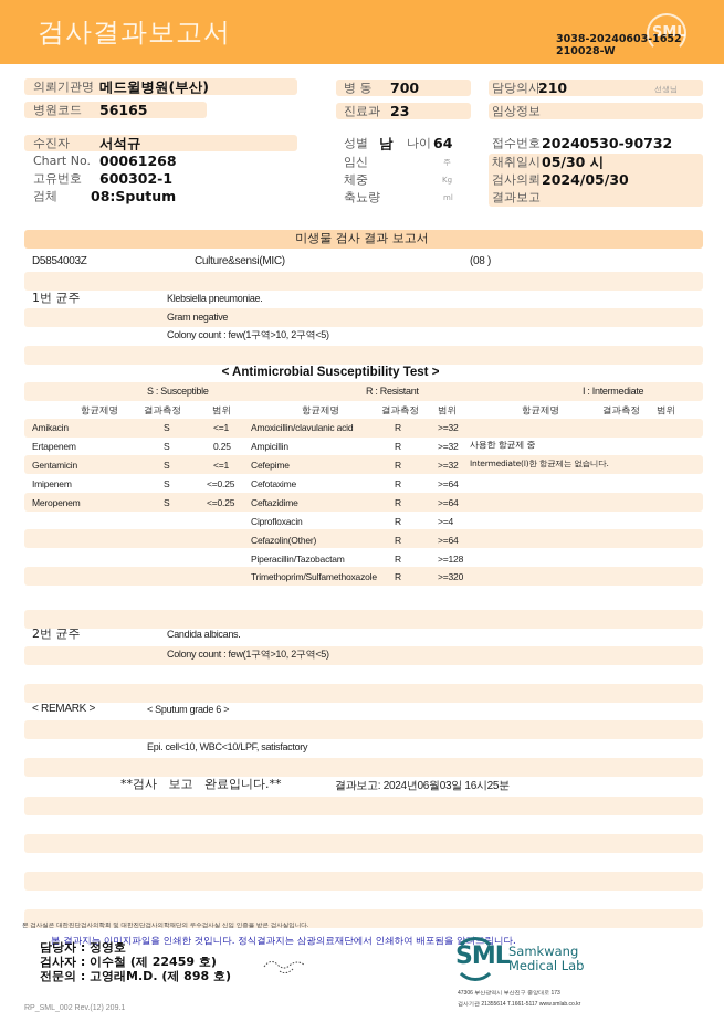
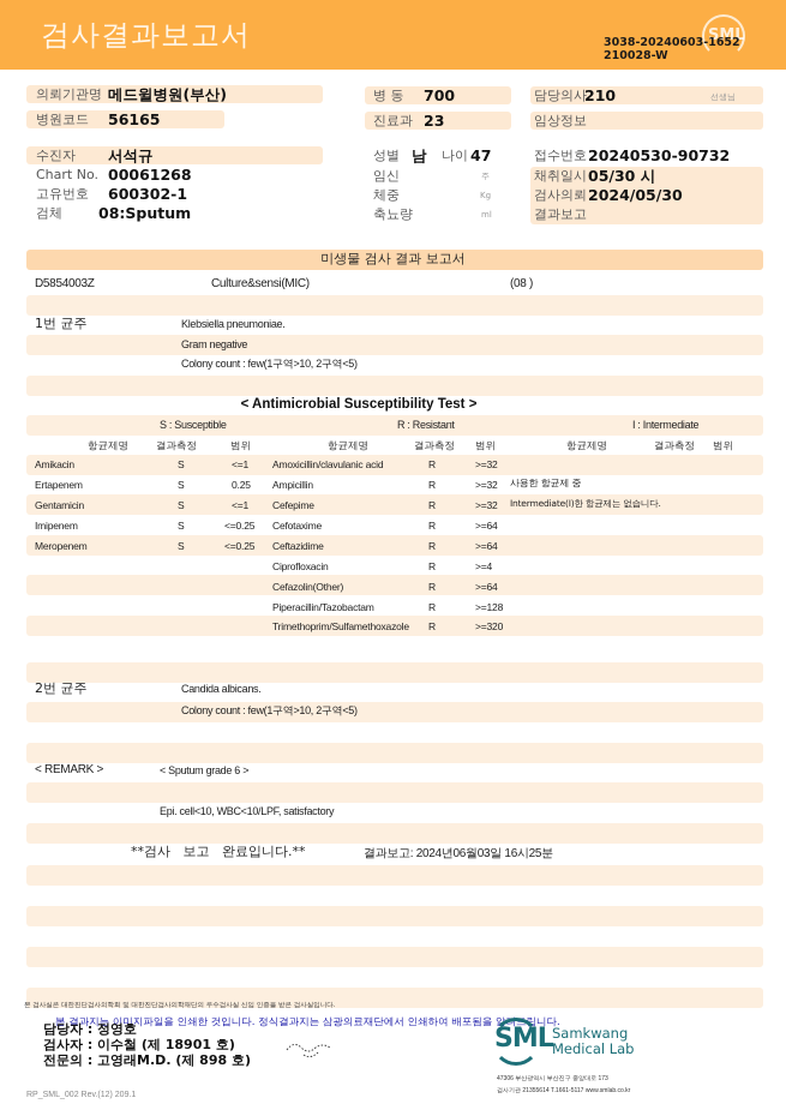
  검사결과보고서
  SML
  3038-20240603-1652
  210028-W
  의뢰기관명
  메드윌병원(부산)
  병원코드
  56165
  수진자
  서석규
  Chart No.
  00061268
  고유번호
  600302-1
  검체
  08:Sputum
  병 동
  700
  진료과
  23
  성별
  남
  나이
- 64
+ 47
  임신
  주
  체중
  Kg
  축뇨량
  ml
  담당의사
  210
  선생님
  임상정보
  접수번호
  20240530-90732
  채취일시
  05/30 시
  검사의뢰
  2024/05/30
  결과보고
  미생물 검사 결과 보고서
  D5854003Z
  Culture&sensi(MIC)
  (08 )
  1번 균주
  Klebsiella pneumoniae.
  Gram negative
  Colony count : few(1구역>10, 2구역<5)
  < Antimicrobial Susceptibility Test >
  S : Susceptible
  R : Resistant
  I : Intermediate
  항균제명
  결과측정
  범위
  항균제명
  결과측정
  범위
  항균제명
  결과측정
  범위
  Amikacin
  S
  <=1
  Ertapenem
  S
  0.25
  Gentamicin
  S
  <=1
  Imipenem
  S
  <=0.25
  Meropenem
  S
  <=0.25
  Amoxicillin/clavulanic acid
  R
  >=32
  Ampicillin
  R
  >=32
  Cefepime
  R
  >=32
  Cefotaxime
  R
  >=64
  Ceftazidime
  R
  >=64
  Ciprofloxacin
  R
  >=4
  Cefazolin(Other)
  R
  >=64
  Piperacillin/Tazobactam
  R
  >=128
  Trimethoprim/Sulfamethoxazole
  R
  >=320
  사용한 항균제 중
  Intermediate(I)한 항균제는 없습니다.
  2번 균주
  Candida albicans.
  Colony count : few(1구역>10, 2구역<5)
  < REMARK >
  < Sputum grade 6 >
  Epi. cell<10, WBC<10/LPF, satisfactory
  **검사 보고 완료입니다.**
  결과보고: 2024년06월03일 16시25분
  본 결과지는 이미지파일을 인쇄한 것입니다. 정식결과지는 삼광의료재단에서 인쇄하여 배포됨을 알려드립니다.
  담당자 : 정영호
- 검사자 : 이수철 (제 22459 호)
+ 검사자 : 이수철 (제 18901 호)
  전문의 : 고영래M.D. (제 898 호)
  SML
  Samkwang
  Medical Lab
